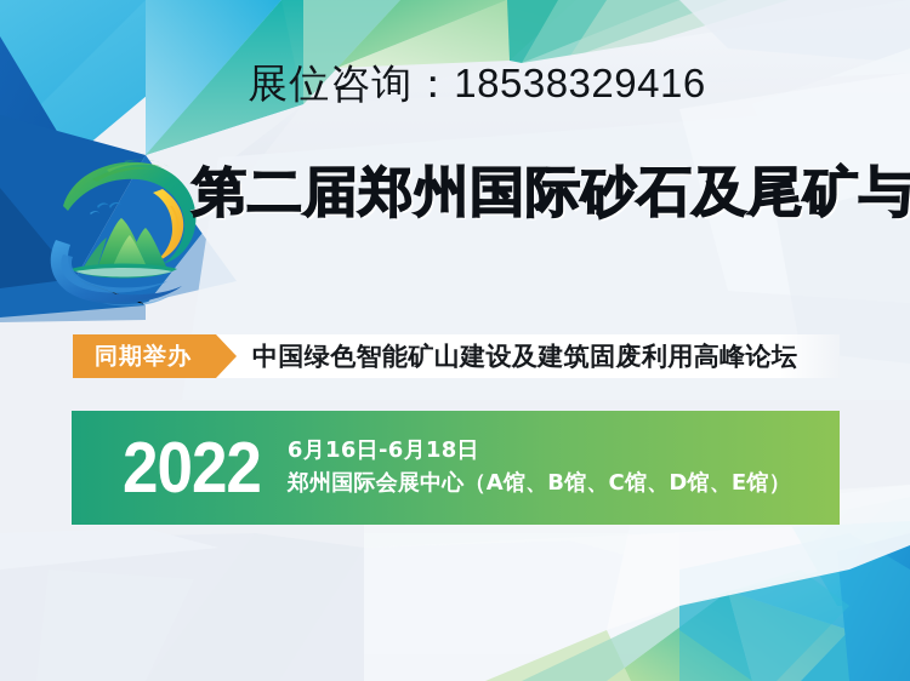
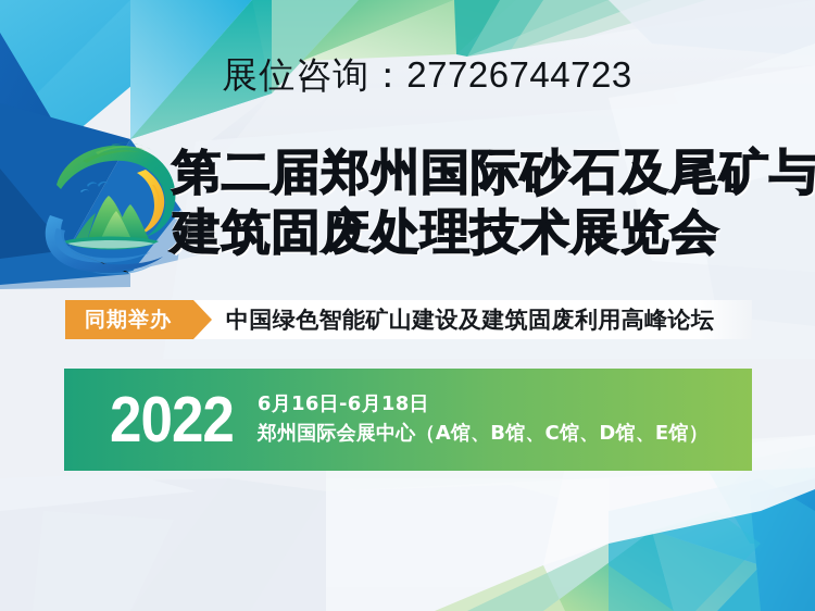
- 展位咨询：18538329416
+ 展位咨询：27726744723
  第二届郑州国际砂石及尾矿与
+ 建筑固废处理技术展览会
  同期举办
  中国绿色智能矿山建设及建筑固废利用高峰论坛
  2022
  6月16日-6月18日
  郑州国际会展中心（A馆、B馆、C馆、D馆、E馆）
